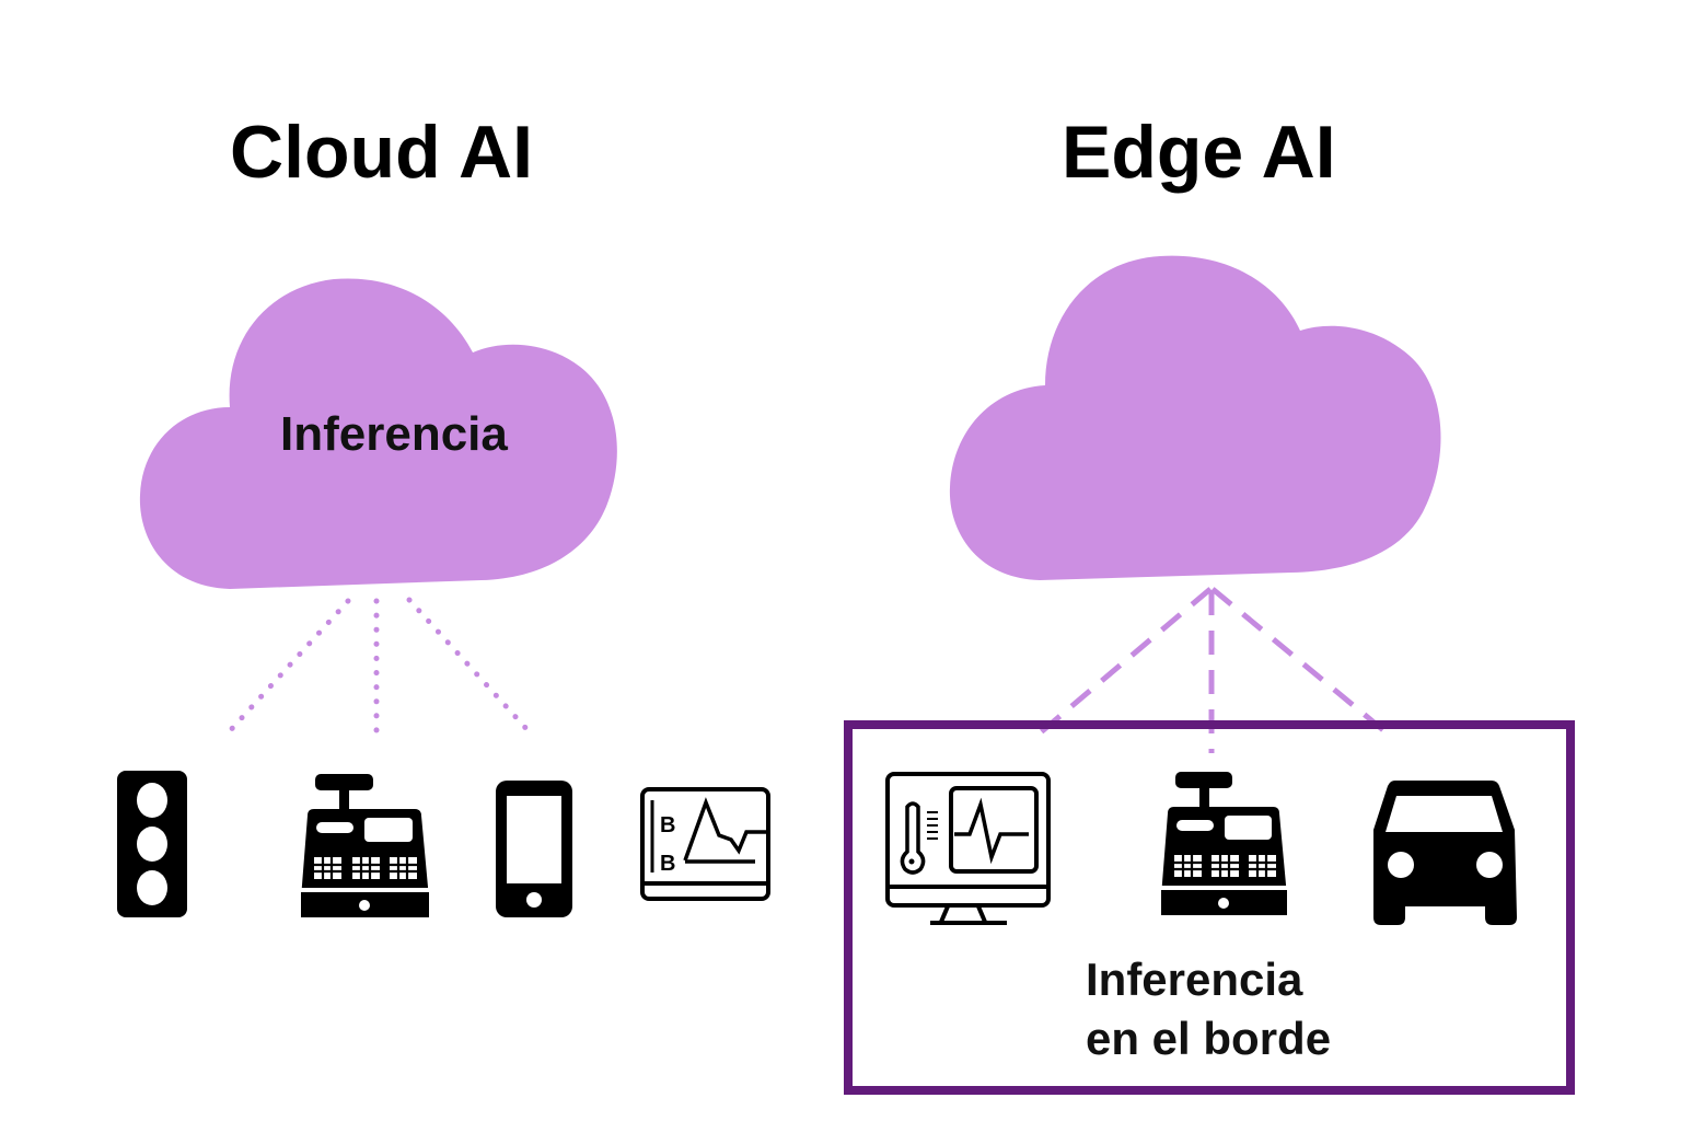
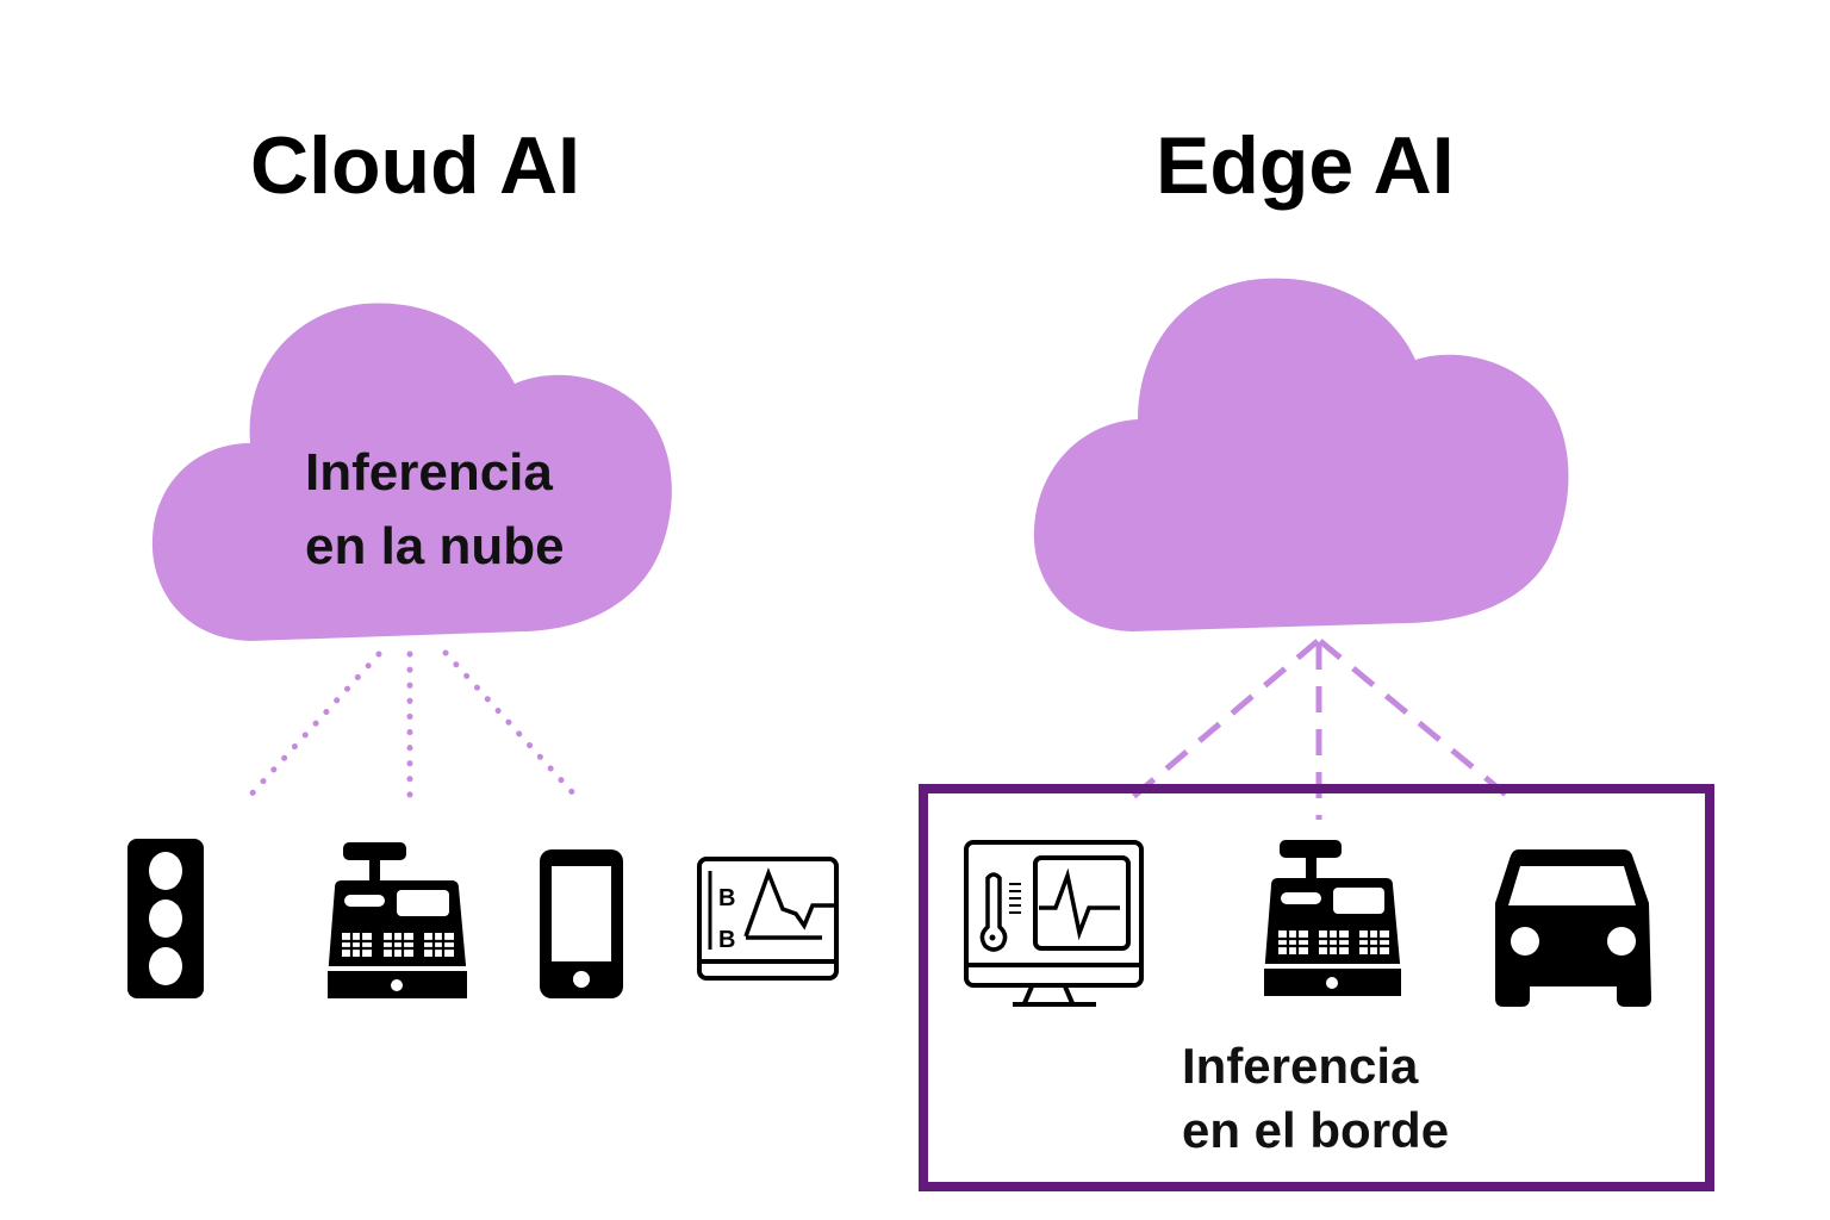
  B
  B
  Cloud AI
  Edge AI
  Inferencia
+ en la nube
  Inferencia
  en el borde
